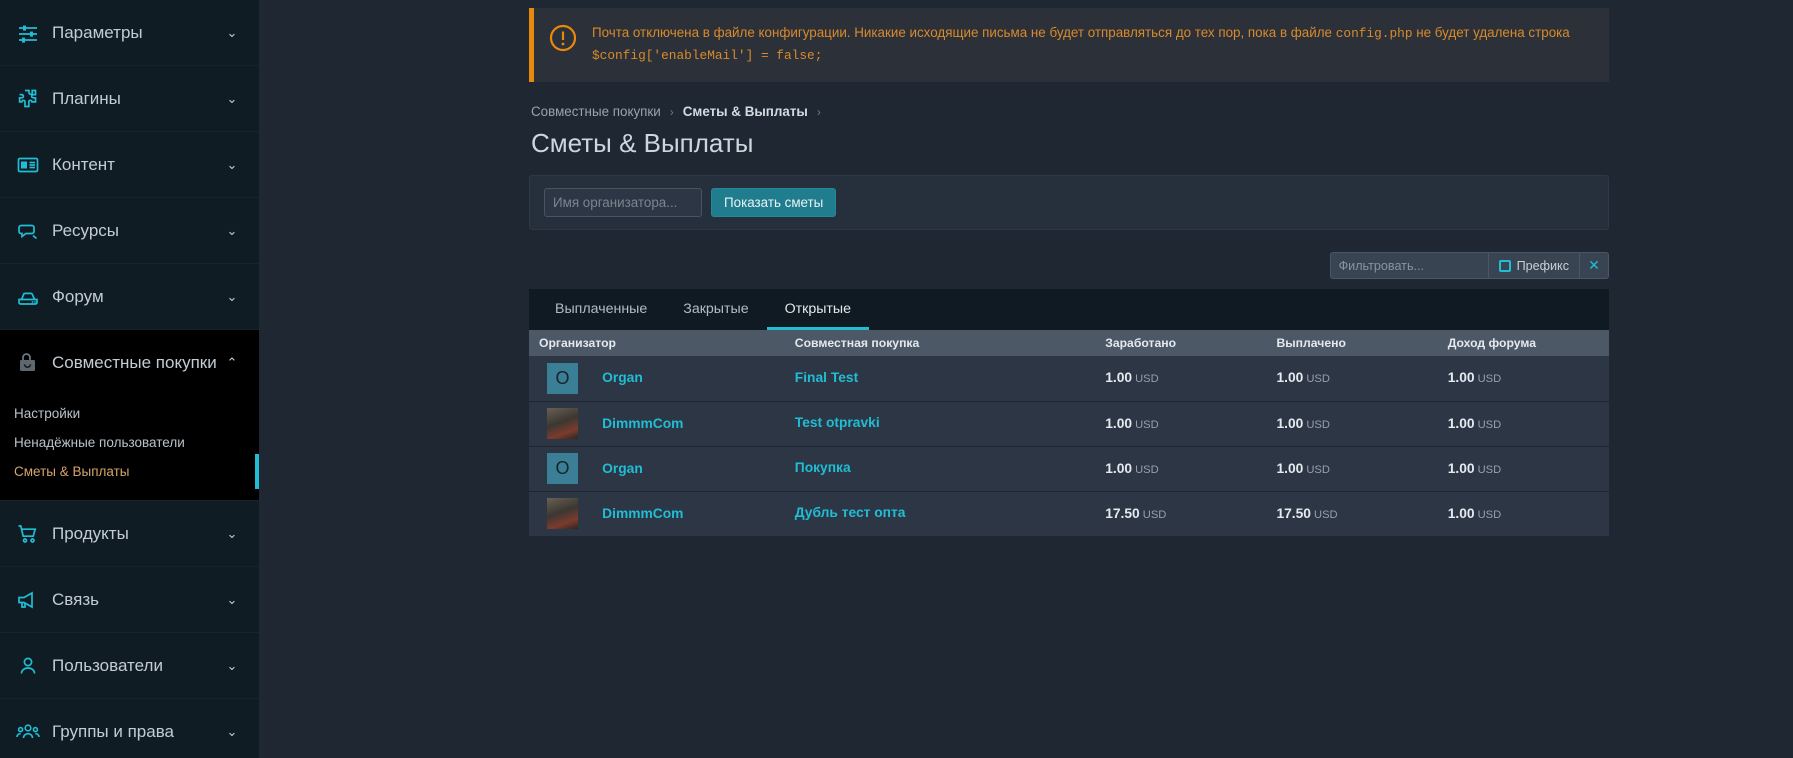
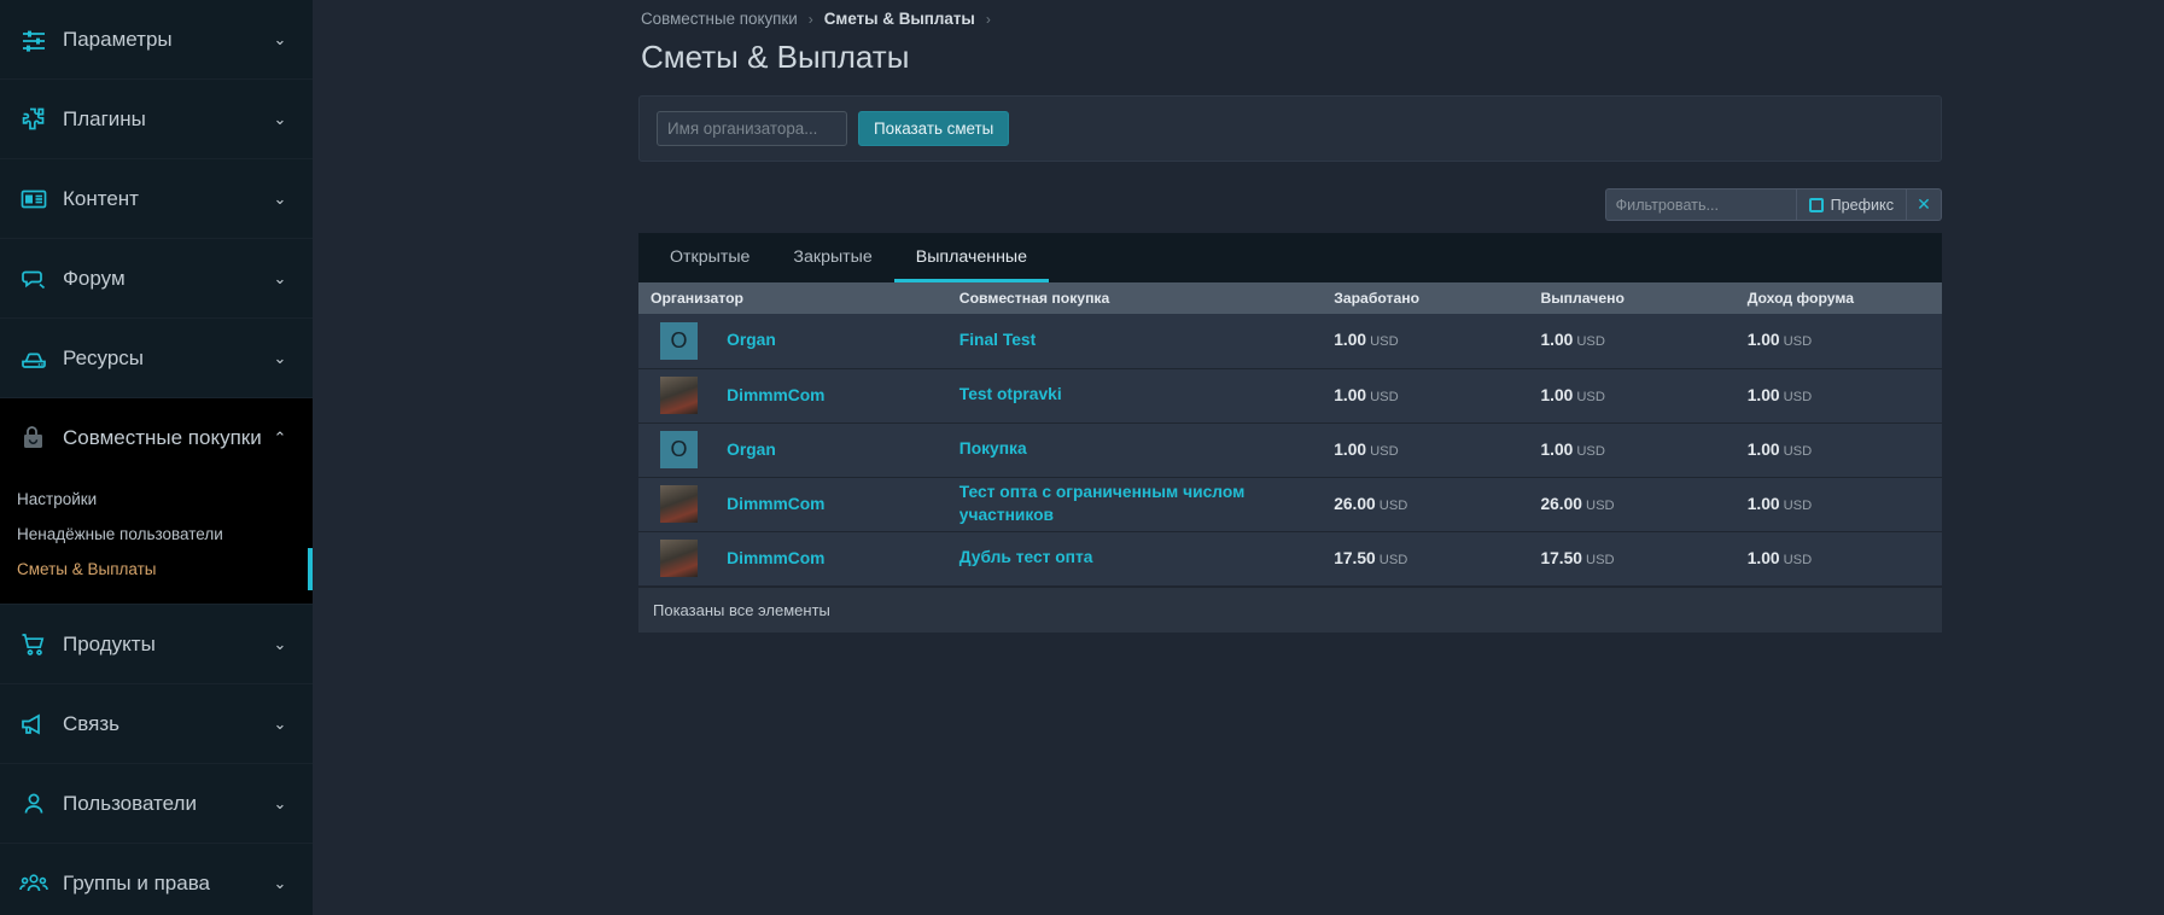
  Параметры
  ⌄
  Плагины
  ⌄
  Контент
  ⌄
- Ресурсы
+ Форум
  ⌄
- Форум
+ Ресурсы
  ⌄
  Совместные покупки
  ⌃
  Настройки
  Ненадёжные пользователи
  Сметы & Выплаты
  Продукты
  ⌄
  Связь
  ⌄
  Пользователи
  ⌄
  Группы и права
  ⌄
- Почта отключена в файле конфигурации. Никакие исходящие письма не будет отправляться до тех пор, пока в файле config.php не будет удалена строка $config['enableMail'] = false;
  Совместные покупки
  ›
  Сметы & Выплаты
  ›
  Сметы & Выплаты
  Имя организатора...
  Показать сметы
  Фильтровать...
  Префикс
  ✕
- Выплаченные
+ Открытые
  Закрытые
- Открытые
+ Выплаченные
  Организатор	Совместная покупка	Заработано	Выплачено	Доход форума
  O	Organ	Final Test	1.00 USD	1.00 USD	1.00 USD
  	DimmmCom	Test otpravki	1.00 USD	1.00 USD	1.00 USD
  O	Organ	Покупка	1.00 USD	1.00 USD	1.00 USD
+ 	DimmmCom	Тест опта с ограниченным числом участников	26.00 USD	26.00 USD	1.00 USD
  	DimmmCom	Дубль тест опта	17.50 USD	17.50 USD	1.00 USD
+ Показаны все элементы
